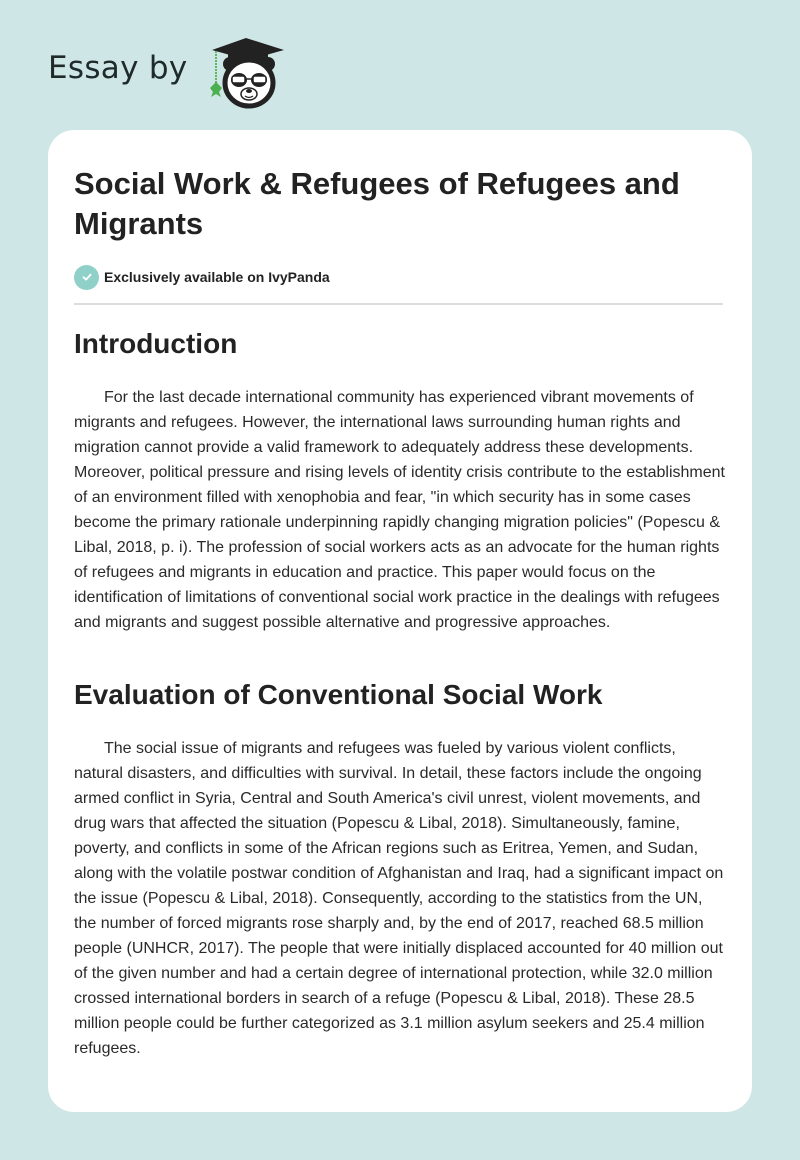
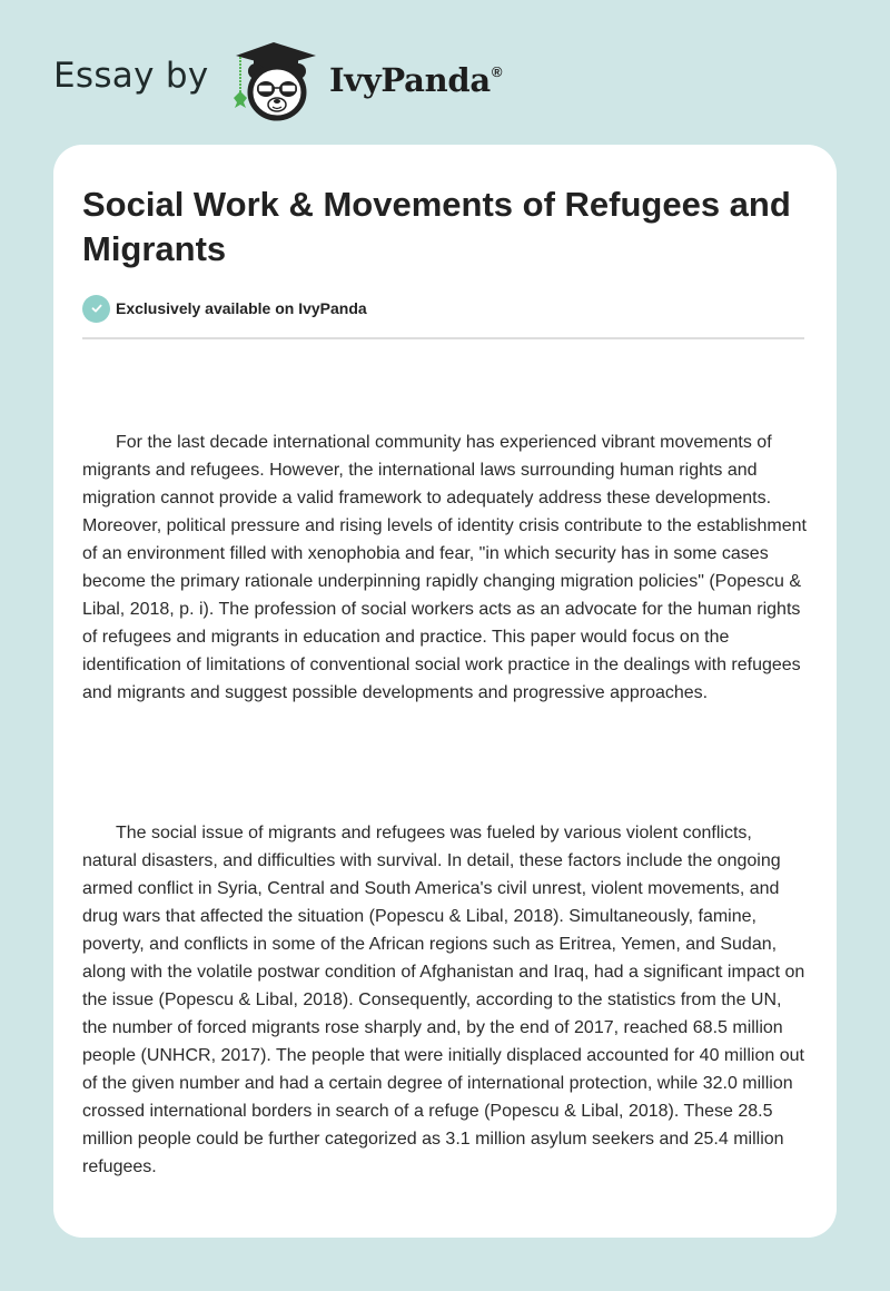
  Essay by
+ IvyPanda®
- Social Work & Refugees of Refugees and Migrants
+ Social Work & Movements of Refugees and Migrants
  Exclusively available on IvyPanda
- Introduction
- For the last decade international community has experienced vibrant movements of migrants and refugees. However, the international laws surrounding human rights and migration cannot provide a valid framework to adequately address these developments. Moreover, political pressure and rising levels of identity crisis contribute to the establishment of an environment filled with xenophobia and fear, "in which security has in some cases become the primary rationale underpinning rapidly changing migration policies" (Popescu & Libal, 2018, p. i). The profession of social workers acts as an advocate for the human rights of refugees and migrants in education and practice. This paper would focus on the identification of limitations of conventional social work practice in the dealings with refugees and migrants and suggest possible alternative and progressive approaches.
+ For the last decade international community has experienced vibrant movements of migrants and refugees. However, the international laws surrounding human rights and migration cannot provide a valid framework to adequately address these developments. Moreover, political pressure and rising levels of identity crisis contribute to the establishment of an environment filled with xenophobia and fear, "in which security has in some cases become the primary rationale underpinning rapidly changing migration policies" (Popescu & Libal, 2018, p. i). The profession of social workers acts as an advocate for the human rights of refugees and migrants in education and practice. This paper would focus on the identification of limitations of conventional social work practice in the dealings with refugees and migrants and suggest possible developments and progressive approaches.
- Evaluation of Conventional Social Work
  The social issue of migrants and refugees was fueled by various violent conflicts, natural disasters, and difficulties with survival. In detail, these factors include the ongoing armed conflict in Syria, Central and South America's civil unrest, violent movements, and drug wars that affected the situation (Popescu & Libal, 2018). Simultaneously, famine, poverty, and conflicts in some of the African regions such as Eritrea, Yemen, and Sudan, along with the volatile postwar condition of Afghanistan and Iraq, had a significant impact on the issue (Popescu & Libal, 2018). Consequently, according to the statistics from the UN, the number of forced migrants rose sharply and, by the end of 2017, reached 68.5 million people (UNHCR, 2017). The people that were initially displaced accounted for 40 million out of the given number and had a certain degree of international protection, while 32.0 million crossed international borders in search of a refuge (Popescu & Libal, 2018). These 28.5 million people could be further categorized as 3.1 million asylum seekers and 25.4 million refugees.
